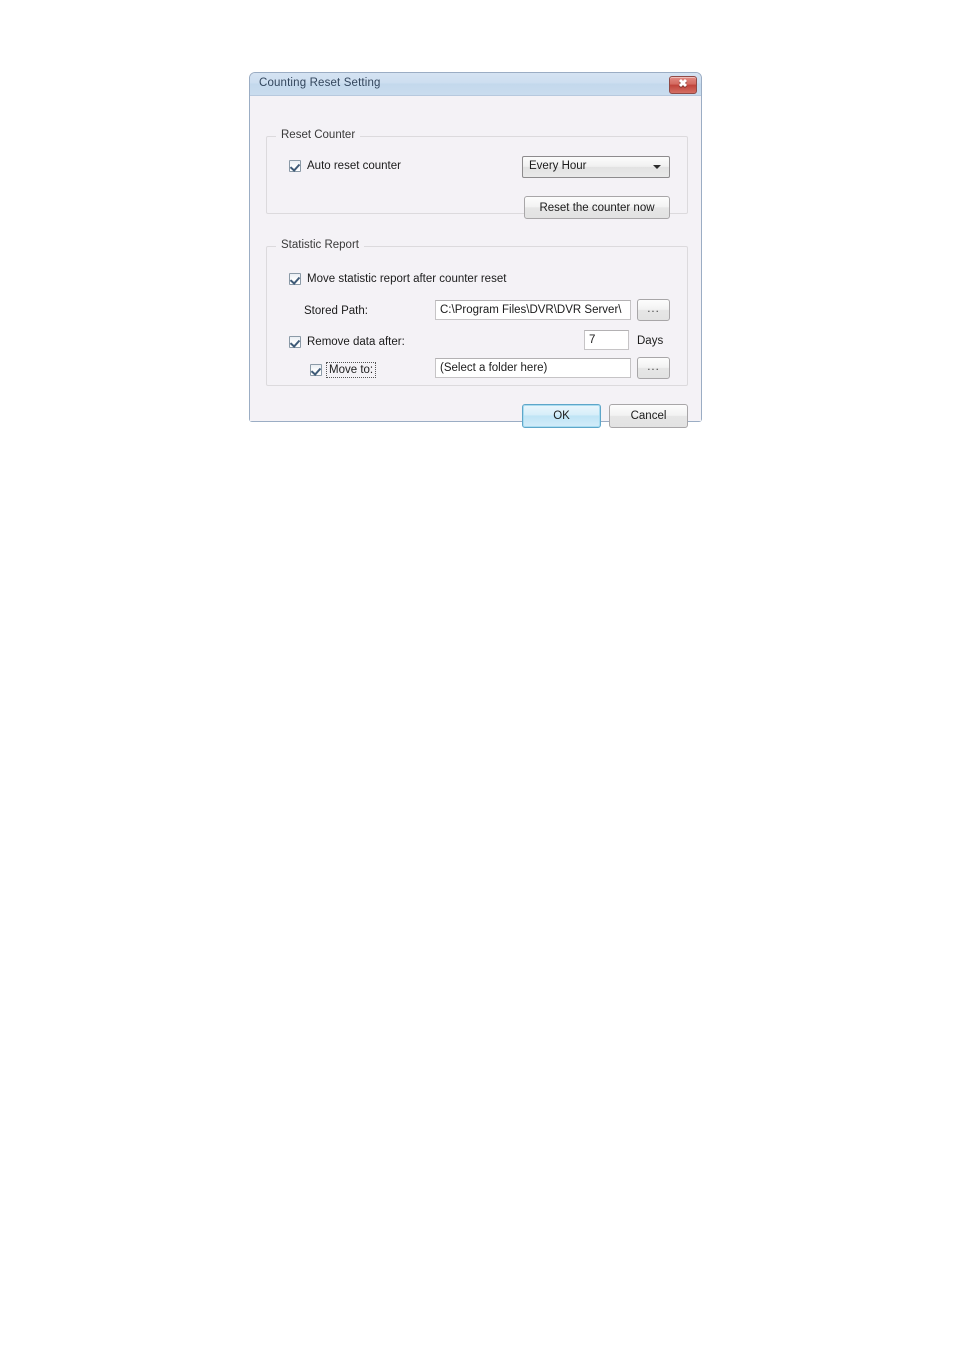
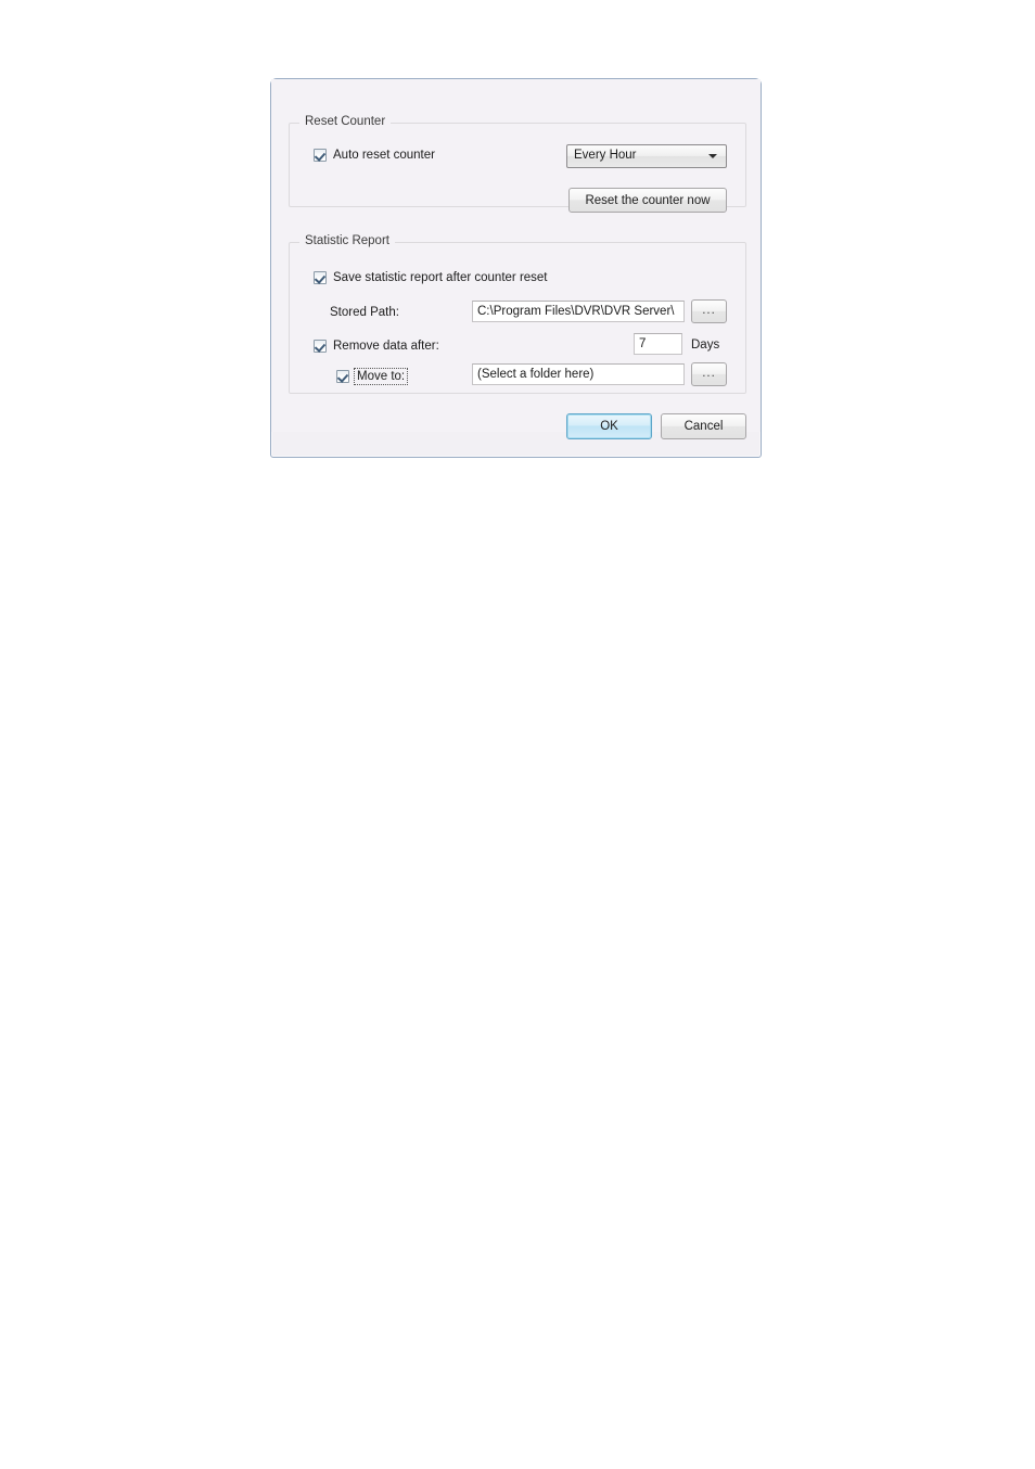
- Counting Reset Setting
- ✖
  Reset Counter
  Auto reset counter
  Every Hour
  Reset the counter now
  Statistic Report
- Move statistic report after counter reset
+ Save statistic report after counter reset
  Stored Path:
  C:\Program Files\DVR\DVR Server\
  ...
  Remove data after:
  7
  Days
  Move to:
  (Select a folder here)
  ...
  OK
  Cancel
